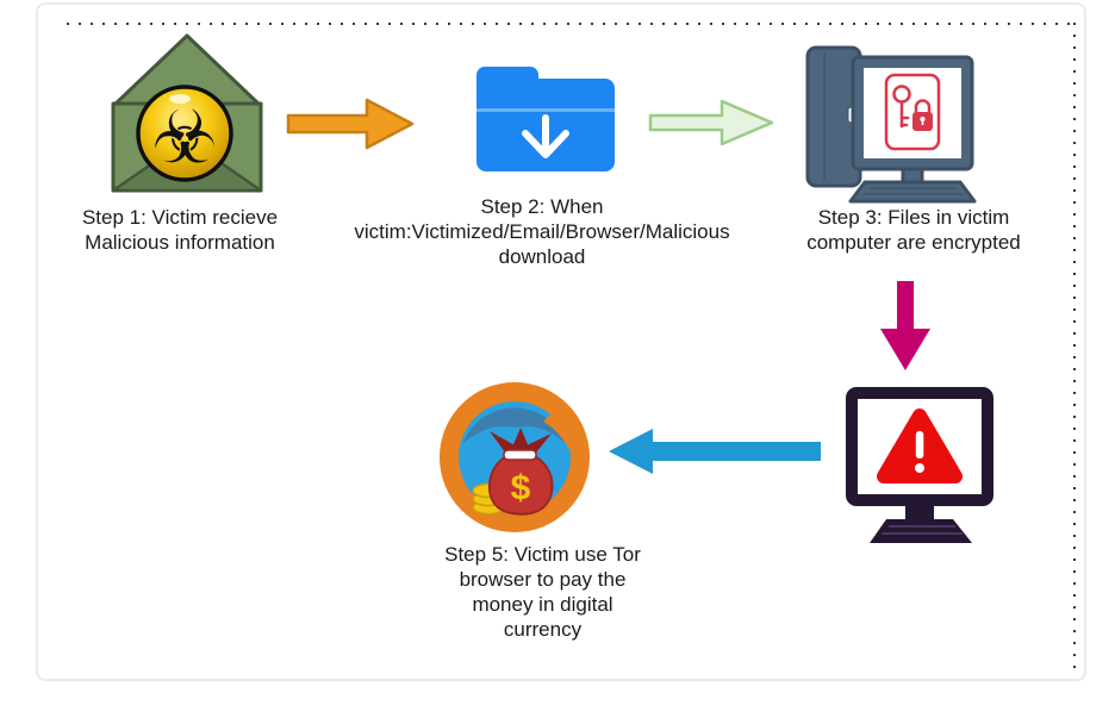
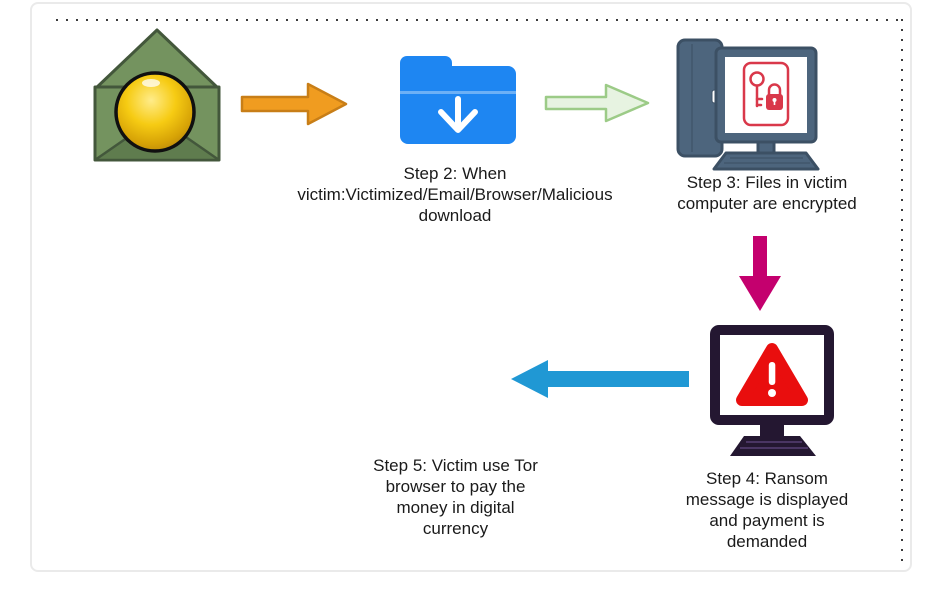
- ☣
- $
- Step 1: Victim recieve
- Malicious information
  Step 2: When
  victim:Victimized/Email/Browser/Malicious
  download
  Step 3: Files in victim
  computer are encrypted
+ Step 4: Ransom
+ message is displayed
+ and payment is
+ demanded
  Step 5: Victim use Tor
  browser to pay the
  money in digital
  currency
